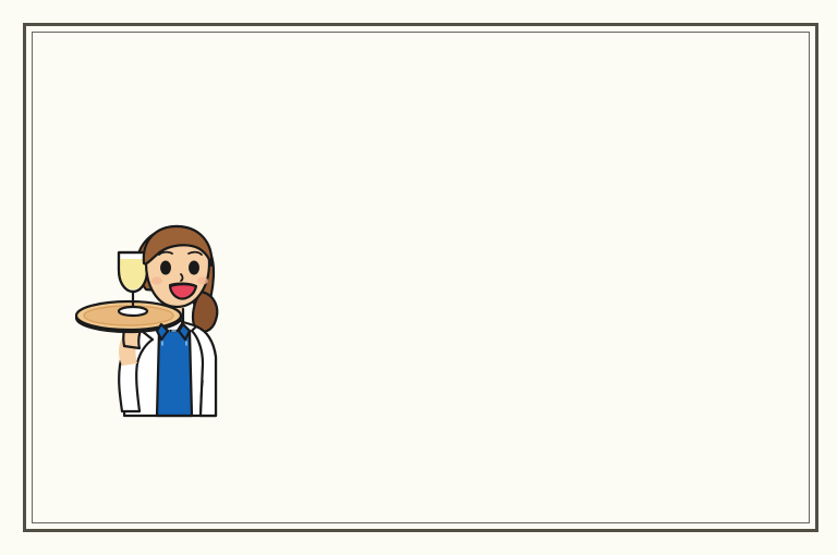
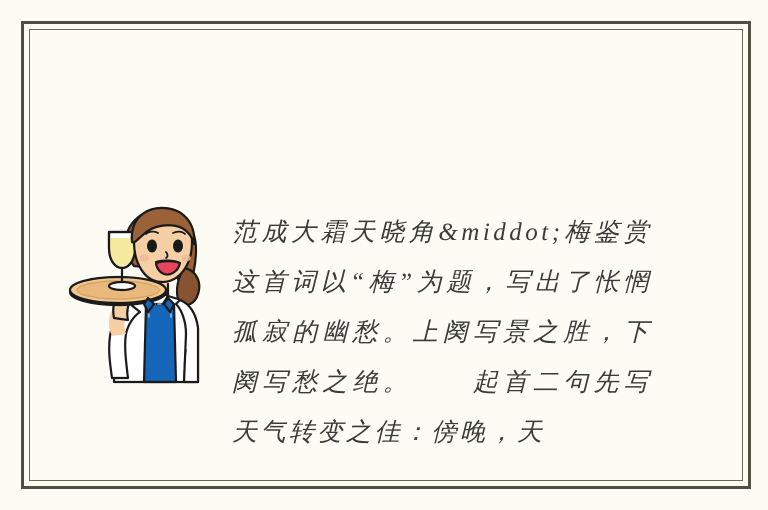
+ 范成大霜天晓角&middot;梅鉴赏 这首词以“梅”为题，写出了怅惘孤寂的幽愁。上阕写景之胜，下阕写愁之绝。 起首二句先写天气转变之佳：傍晚，天
